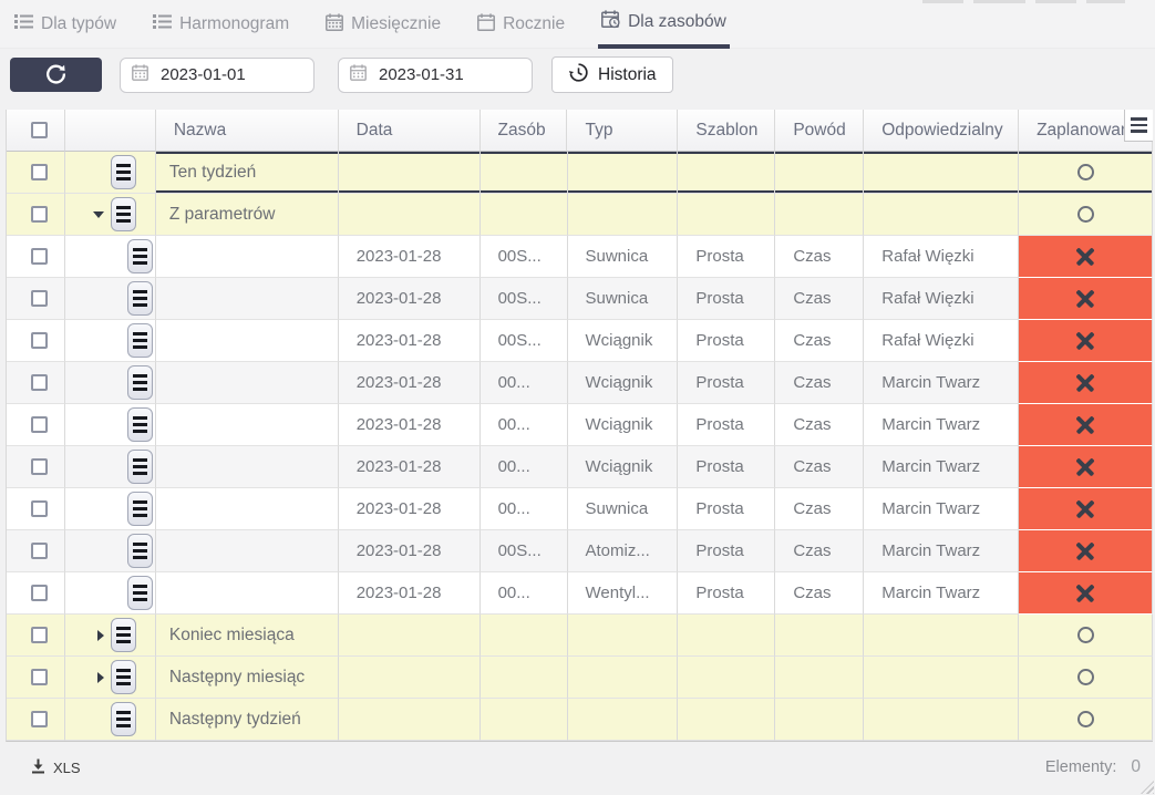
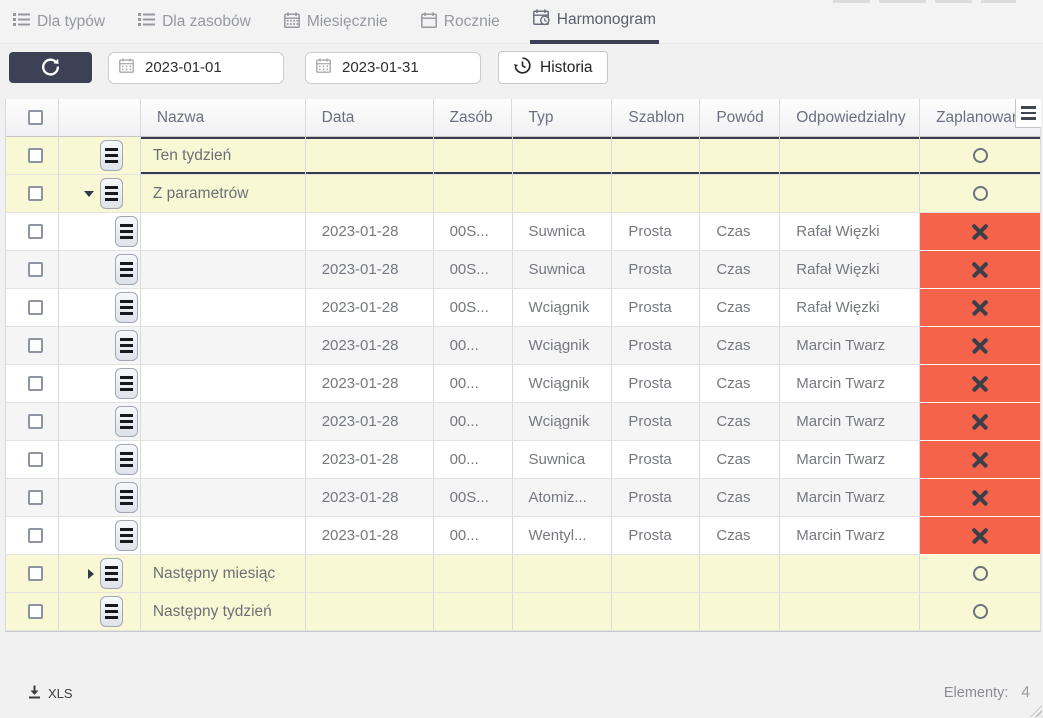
  Dla typów
- Harmonogram
+ Dla zasobów
  Miesięcznie
  Rocznie
- Dla zasobów
+ Harmonogram
  2023-01-01
  2023-01-31
  Historia
  Nazwa
  Data
  Zasób
  Typ
  Szablon
  Powód
  Odpowiedzialny
  Zaplanowa
  Ten tydzień
  Z parametrów
  2023-01-28
  00S...
  Suwnica
  Prosta
  Czas
  Rafał Więzki
  2023-01-28
  00S...
  Suwnica
  Prosta
  Czas
  Rafał Więzki
  2023-01-28
  00S...
  Wciągnik
  Prosta
  Czas
  Rafał Więzki
  2023-01-28
  00...
  Wciągnik
  Prosta
  Czas
  Marcin Twarz
  2023-01-28
  00...
  Wciągnik
  Prosta
  Czas
  Marcin Twarz
  2023-01-28
  00...
  Wciągnik
  Prosta
  Czas
  Marcin Twarz
  2023-01-28
  00...
  Suwnica
  Prosta
  Czas
  Marcin Twarz
  2023-01-28
  00S...
  Atomiz...
  Prosta
  Czas
  Marcin Twarz
  2023-01-28
  00...
  Wentyl...
  Prosta
  Czas
  Marcin Twarz
- Koniec miesiąca
  Następny miesiąc
  Następny tydzień
  XLS
  Elementy:
- 0
+ 4
